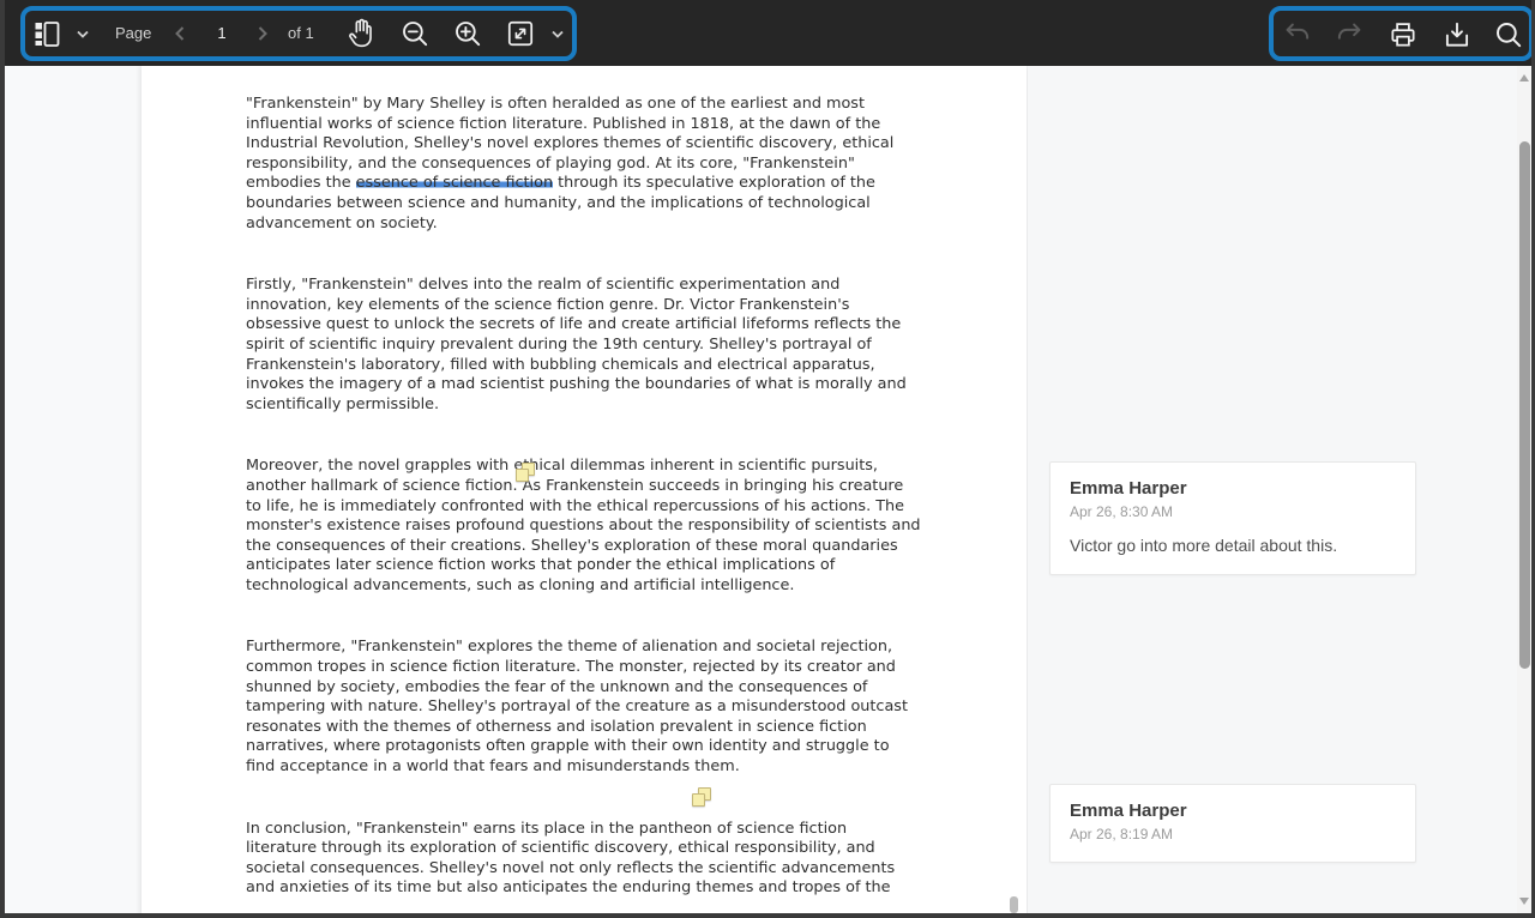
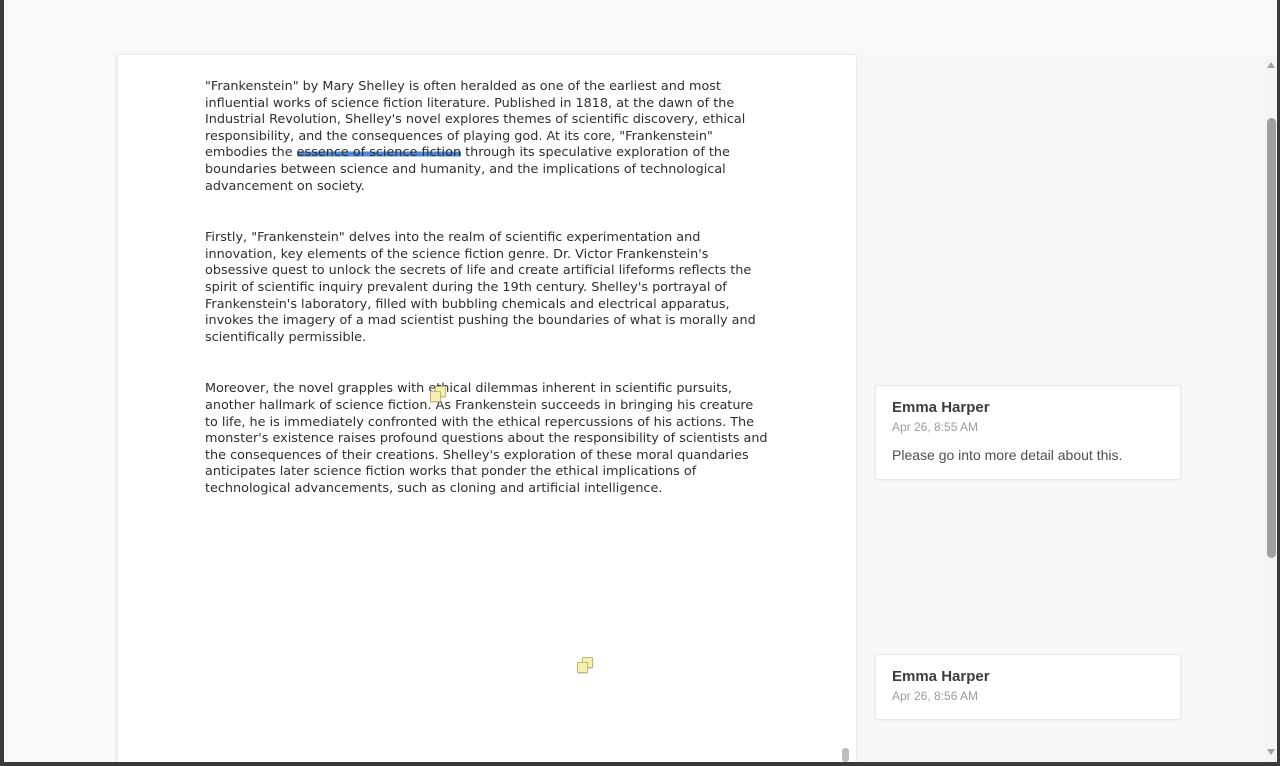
- Page
- 1
- of 1
  "Frankenstein" by Mary Shelley is often heralded as one of the earliest and most influential works of science fiction literature. Published in 1818, at the dawn of the Industrial Revolution, Shelley's novel explores themes of scientific discovery, ethical responsibility, and the consequences of playing god. At its core, "Frankenstein" embodies the essence of science fiction through its speculative exploration of the boundaries between science and humanity, and the implications of technological advancement on society.
  Firstly, "Frankenstein" delves into the realm of scientific experimentation and innovation, key elements of the science fiction genre. Dr. Victor Frankenstein's obsessive quest to unlock the secrets of life and create artificial lifeforms reflects the spirit of scientific inquiry prevalent during the 19th century. Shelley's portrayal of Frankenstein's laboratory, filled with bubbling chemicals and electrical apparatus, invokes the imagery of a mad scientist pushing the boundaries of what is morally and scientifically permissible.
  Moreover, the novel grapples with eical dilemmas inherent in scientific pursuits, another hallmark of science fiction. As Frankenstein succeeds in bringing his creature to life, he is immediately confronted with the ethical repercussions of his actions. The monster's existence raises profound questions about the responsibility of scientists and the consequences of their creations. Shelley's exploration of these moral quandaries anticipates later science fiction works that ponder the ethical implications of technological advancements, such as cloning and artificial intelligence.
- Furthermore, "Frankenstein" explores the theme of alienation and societal rejection, common tropes in science fiction literature. The monster, rejected by its creator and shunned by society, embodies the fear of the unknown and the consequences of tampering with nature. Shelley's portrayal of the creature as a misunderstood outcast resonates with the themes of otherness and isolation prevalent in science fiction narratives, where protagonists often grapple with their own identity and struggle to find acceptance in a world that fears and misunderstands them.
- In conclusion, "Frankenstein" earns its place in the pantheon of science fiction literature through its exploration of scientific discovery, ethical responsibility, and societal consequences. Shelley's novel not only reflects the scientific advancements and anxieties of its time but also anticipates the enduring themes and tropes of the
  Emma Harper
- Apr 26, 8:30 AM
+ Apr 26, 8:55 AM
- Victor go into more detail about this.
+ Please go into more detail about this.
  Emma Harper
- Apr 26, 8:19 AM
+ Apr 26, 8:56 AM
